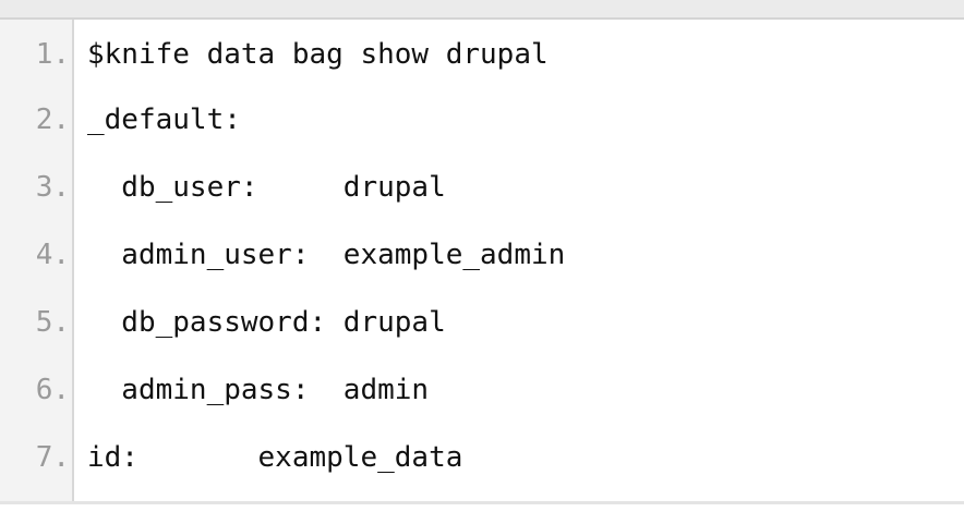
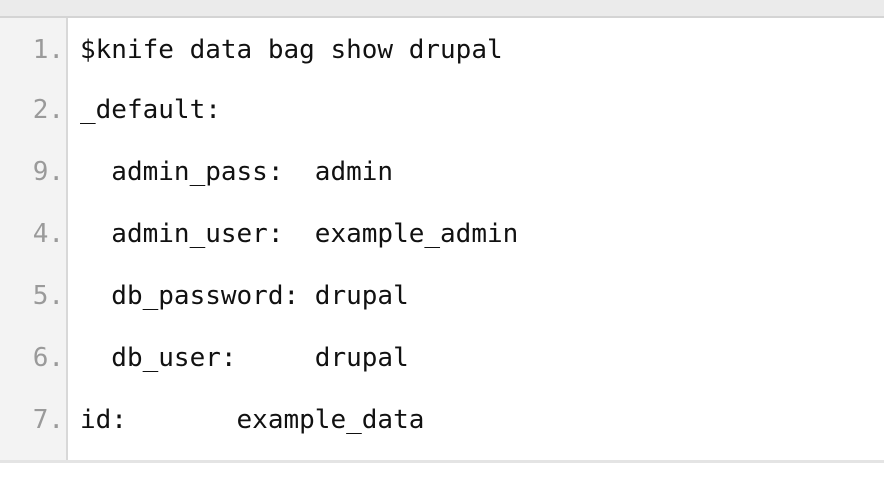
  1.
  $knife data bag show drupal
  2.
  _default:
- 3.
+ 9.
- db_user: drupal
+ admin_pass: admin
  4.
  admin_user: example_admin
  5.
  db_password: drupal
  6.
- admin_pass: admin
+ db_user: drupal
  7.
  id: example_data
